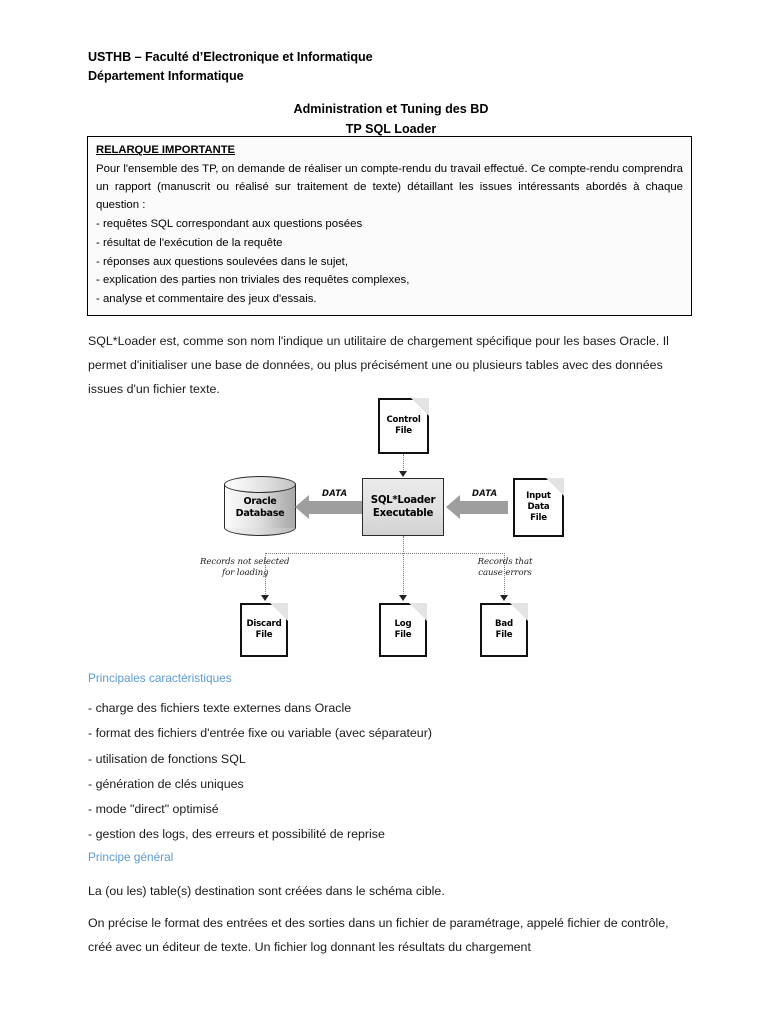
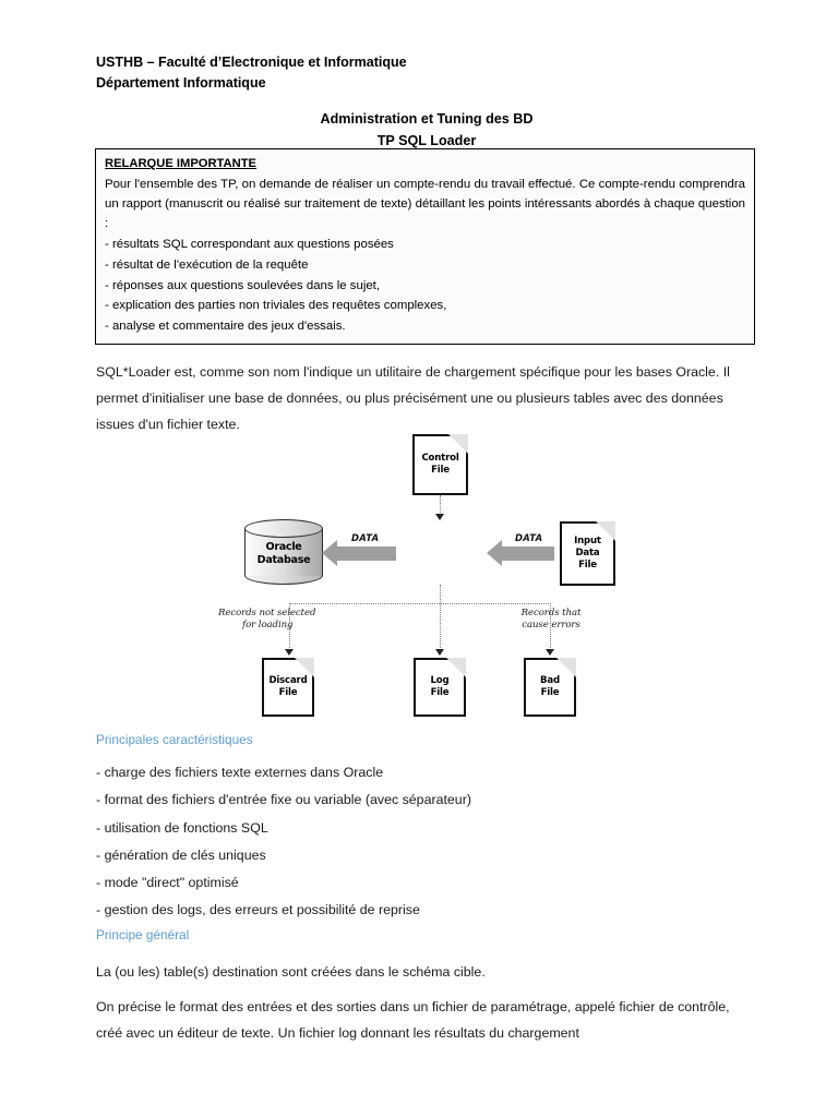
  USTHB – Faculté d’Electronique et Informatique
  Département Informatique
  Administration et Tuning des BD
  TP SQL Loader
  RELARQUE IMPORTANTE
- Pour l'ensemble des TP, on demande de réaliser un compte-rendu du travail effectué. Ce compte-rendu comprendra un rapport (manuscrit ou réalisé sur traitement de texte) détaillant les issues intéressants abordés à chaque question :
+ Pour l'ensemble des TP, on demande de réaliser un compte-rendu du travail effectué. Ce compte-rendu comprendra un rapport (manuscrit ou réalisé sur traitement de texte) détaillant les points intéressants abordés à chaque question :
- - requêtes SQL correspondant aux questions posées
+ - résultats SQL correspondant aux questions posées
  - résultat de l'exécution de la requête
  - réponses aux questions soulevées dans le sujet,
  - explication des parties non triviales des requêtes complexes,
  - analyse et commentaire des jeux d'essais.
  SQL*Loader est, comme son nom l'indique un utilitaire de chargement spécifique pour les bases Oracle. Il permet d'initialiser une base de données, ou plus précisément une ou plusieurs tables avec des données issues d'un fichier texte.
  Control
  File
  Oracle
  Database
  DATA
- SQL*Loader
- Executable
  DATA
  Input
  Data
  File
  Records not selected
  for loading
  Records that
  cause errors
  Discard
  File
  Log
  File
  Bad
  File
  Principales caractéristiques
  - charge des fichiers texte externes dans Oracle
  - format des fichiers d'entrée fixe ou variable (avec séparateur)
  - utilisation de fonctions SQL
  - génération de clés uniques
  - mode "direct" optimisé
  - gestion des logs, des erreurs et possibilité de reprise
  Principe général
  La (ou les) table(s) destination sont créées dans le schéma cible.
  On précise le format des entrées et des sorties dans un fichier de paramétrage, appelé fichier de contrôle, créé avec un éditeur de texte. Un fichier log donnant les résultats du chargement
